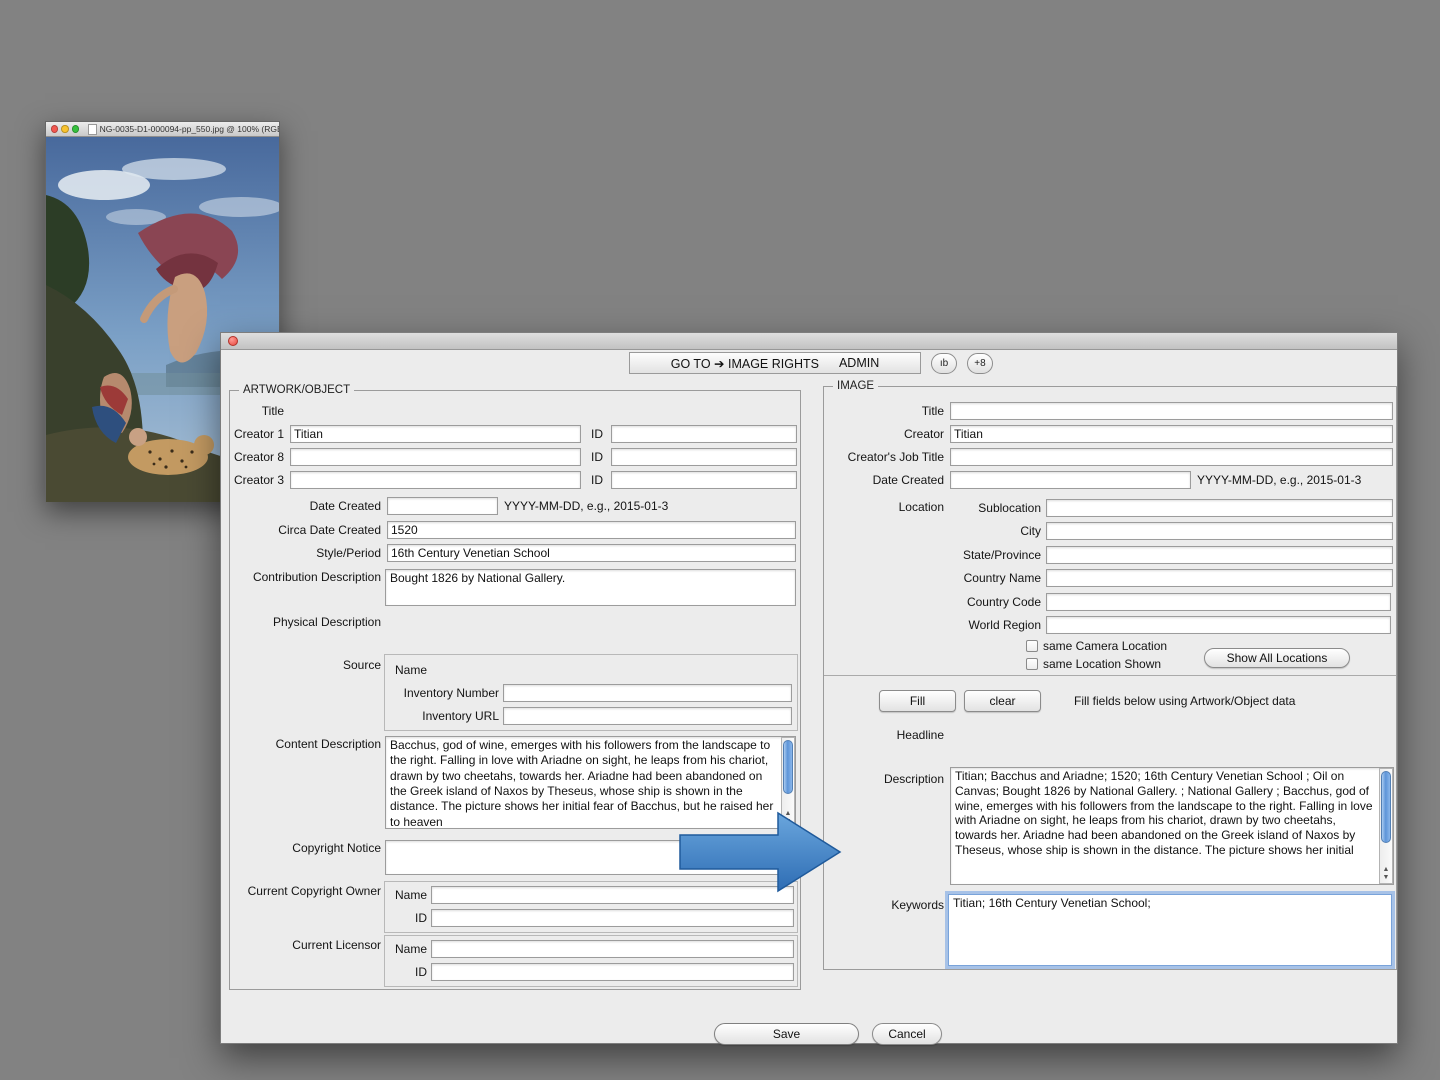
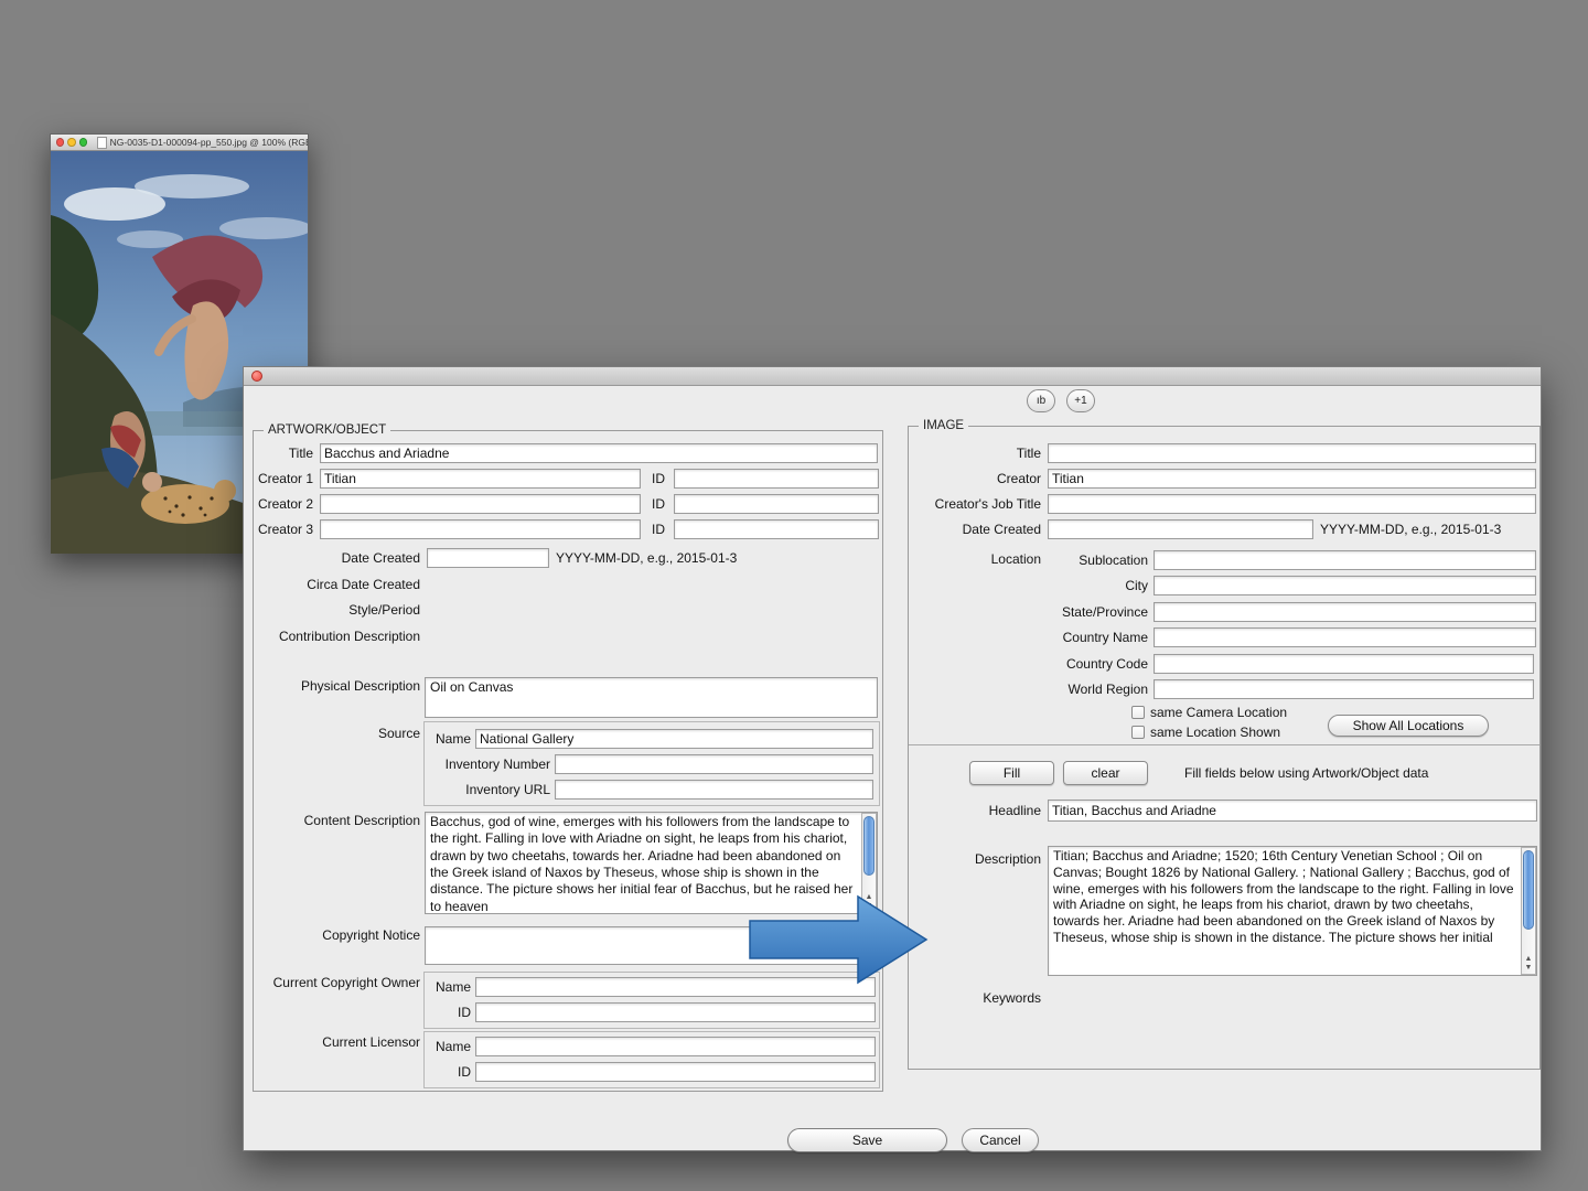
  NG-0035-D1-000094-pp_550.jpg @ 100% (RG
- GO TO ➔ IMAGE RIGHTS
- ADMIN
  ıb
- +8
+ +1
  ARTWORK/OBJECT
  Title
+ Bacchus and Ariadne
  Creator 1
  Titian
  ID
- Creator 8
+ Creator 2
  ID
  Creator 3
  ID
  Date Created
  YYYY-MM-DD, e.g., 2015-01-3
  Circa Date Created
- 1520
  Style/Period
- 16th Century Venetian School
  Contribution Description
- Bought 1826 by National Gallery.
  Physical Description
+ Oil on Canvas
  Source
  Name
+ National Gallery
  Inventory Number
  Inventory URL
  Content Description
  Copyright Notice
  Current Copyright Owner
  Name
  ID
  Current Licensor
  Name
  ID
  IMAGE
  Title
  Creator
  Titian
  Creator's Job Title
  Date Created
  YYYY-MM-DD, e.g., 2015-01-3
  Location
  Sublocation
  City
  State/Province
  Country Name
  Country Code
  World Region
  same Camera Location
  same Location Shown
  Show All Locations
  Fill
  clear
  Fill fields below using Artwork/Object data
  Headline
+ Titian, Bacchus and Ariadne
  Description
  Keywords
- Titian; 16th Century Venetian School;
  Save
  Cancel
